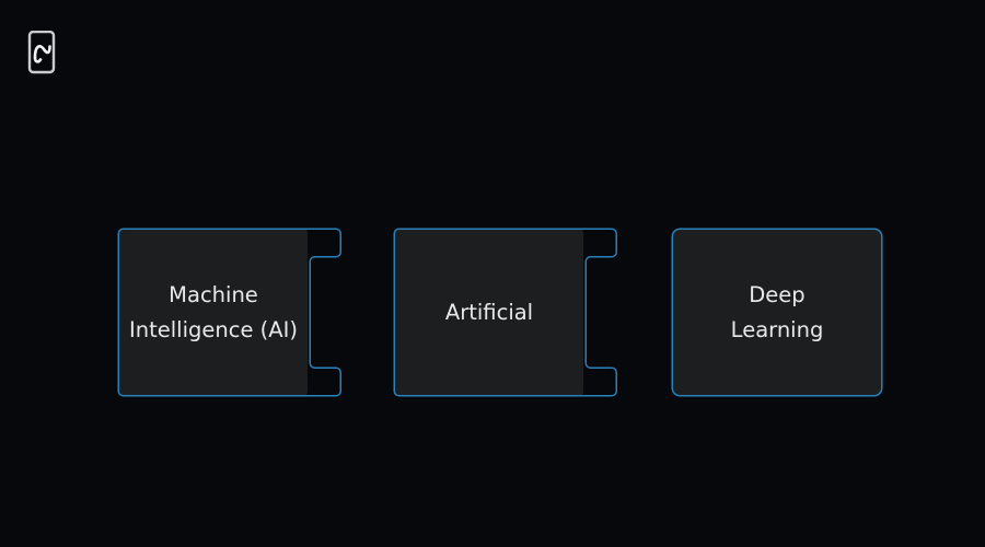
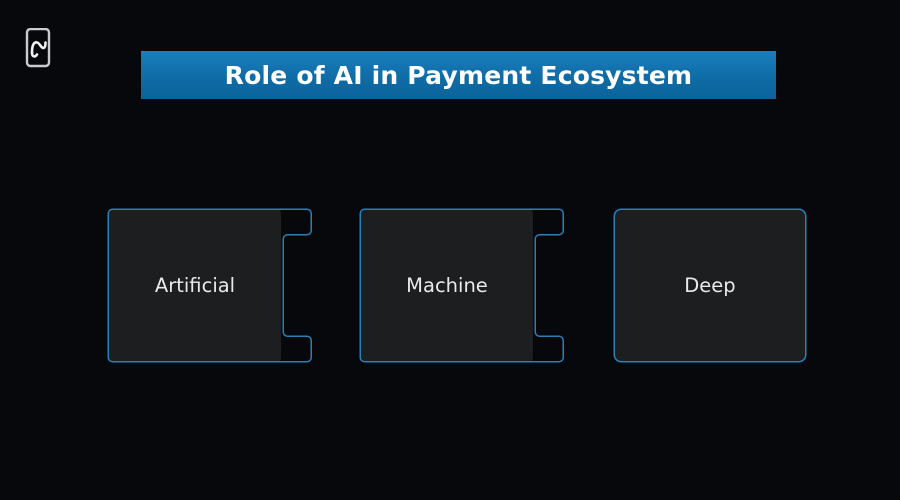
+ Role of AI in Payment Ecosystem
- Machine
+ Artificial
- Intelligence (AI)
- Artificial
+ Machine
  Deep
- Learning
